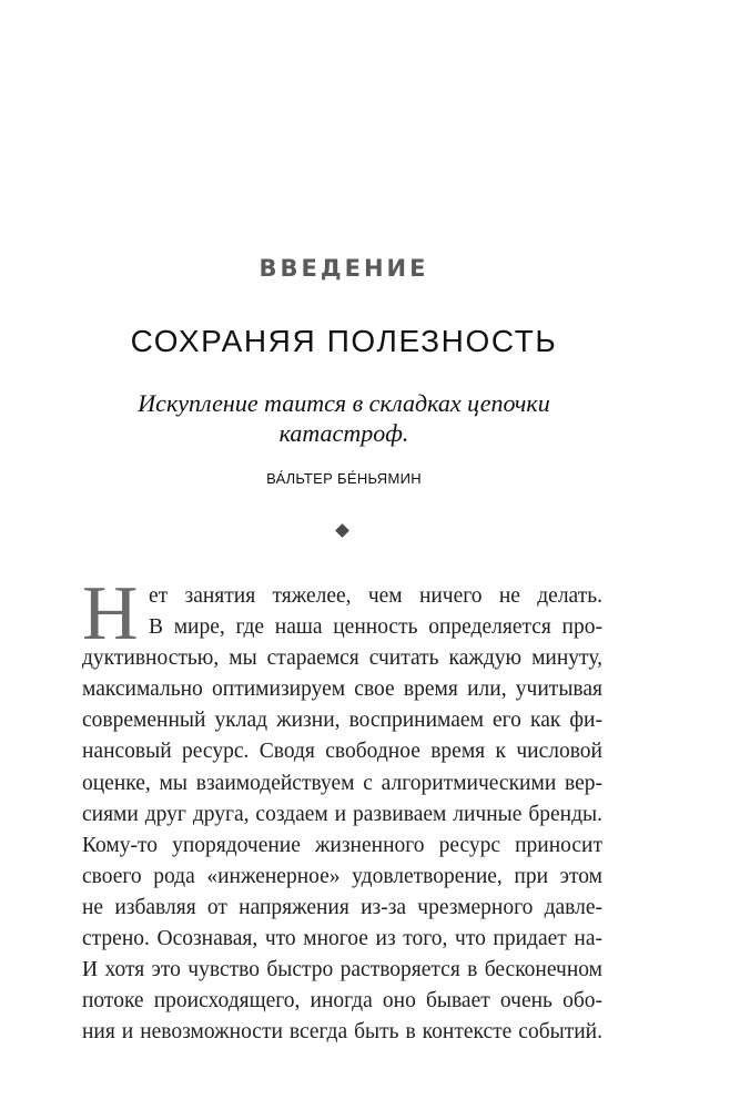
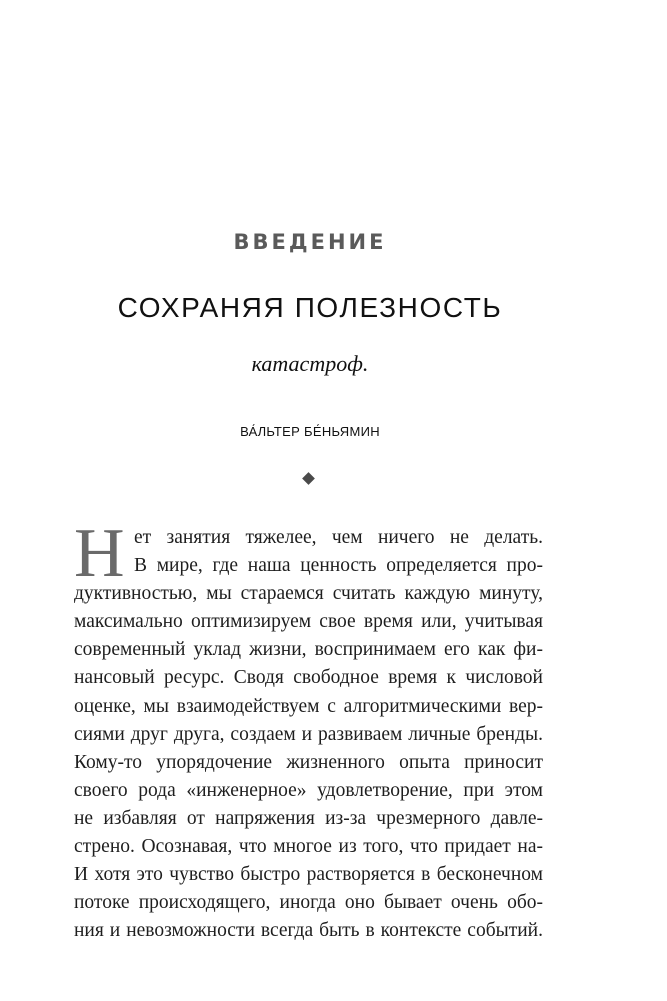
  ВВЕДЕНИЕ
  СОХРАНЯЯ ПОЛЕЗНОСТЬ
- Искупление таится в складках цепочки
  катастроф.
  ВА́ЛЬТЕР БЕ́НЬЯМИН
  Н
  ет занятия тяжелее, чем ничего не делать.
  В мире, где наша ценность определяется про-
  дуктивностью, мы стараемся считать каждую минуту,
  максимально оптимизируем свое время или, учитывая
  современный уклад жизни, воспринимаем его как фи-
  нансовый ресурс. Сводя свободное время к числовой
  оценке, мы взаимодействуем с алгоритмическими вер-
  сиями друг друга, создаем и развиваем личные бренды.
- Кому-то упорядочение жизненного ресурс приносит
+ Кому-то упорядочение жизненного опыта приносит
  своего рода «инженерное» удовлетворение, при этом
  не избавляя от напряжения из-за чрезмерного давле-
  стрено. Осознавая, что многое из того, что придает на-
  И хотя это чувство быстро растворяется в бесконечном
  потоке происходящего, иногда оно бывает очень обо-
  ния и невозможности всегда быть в контексте событий.
